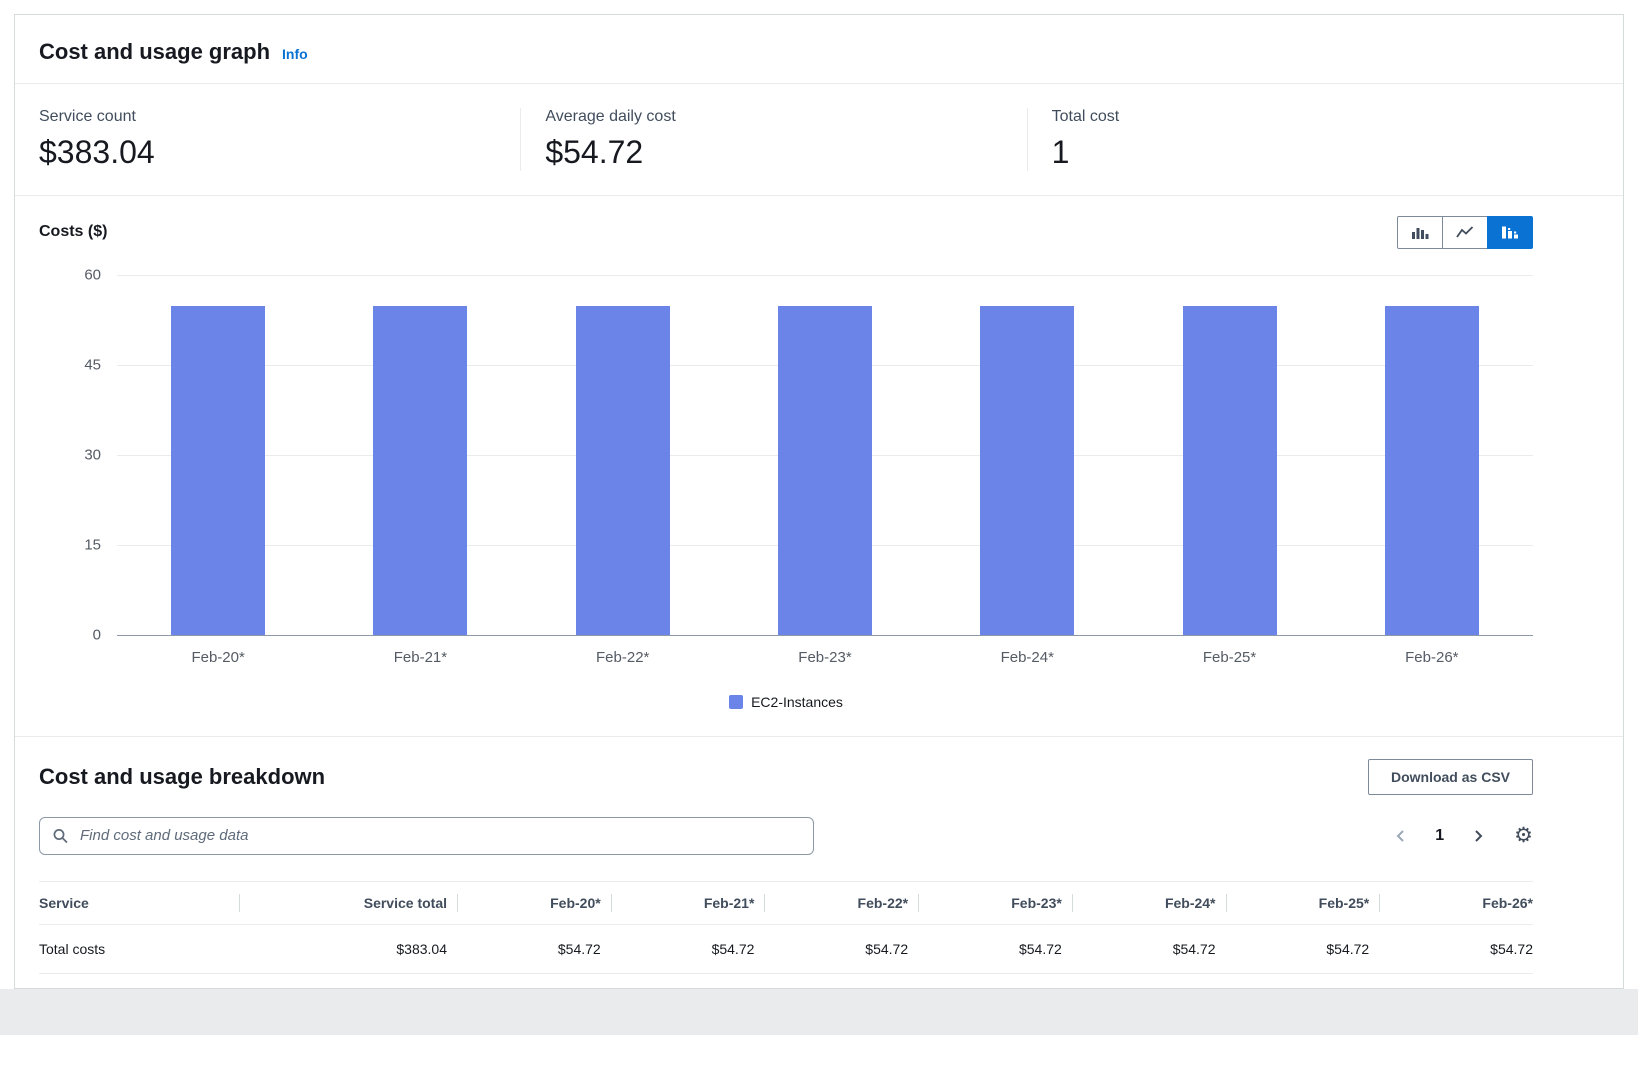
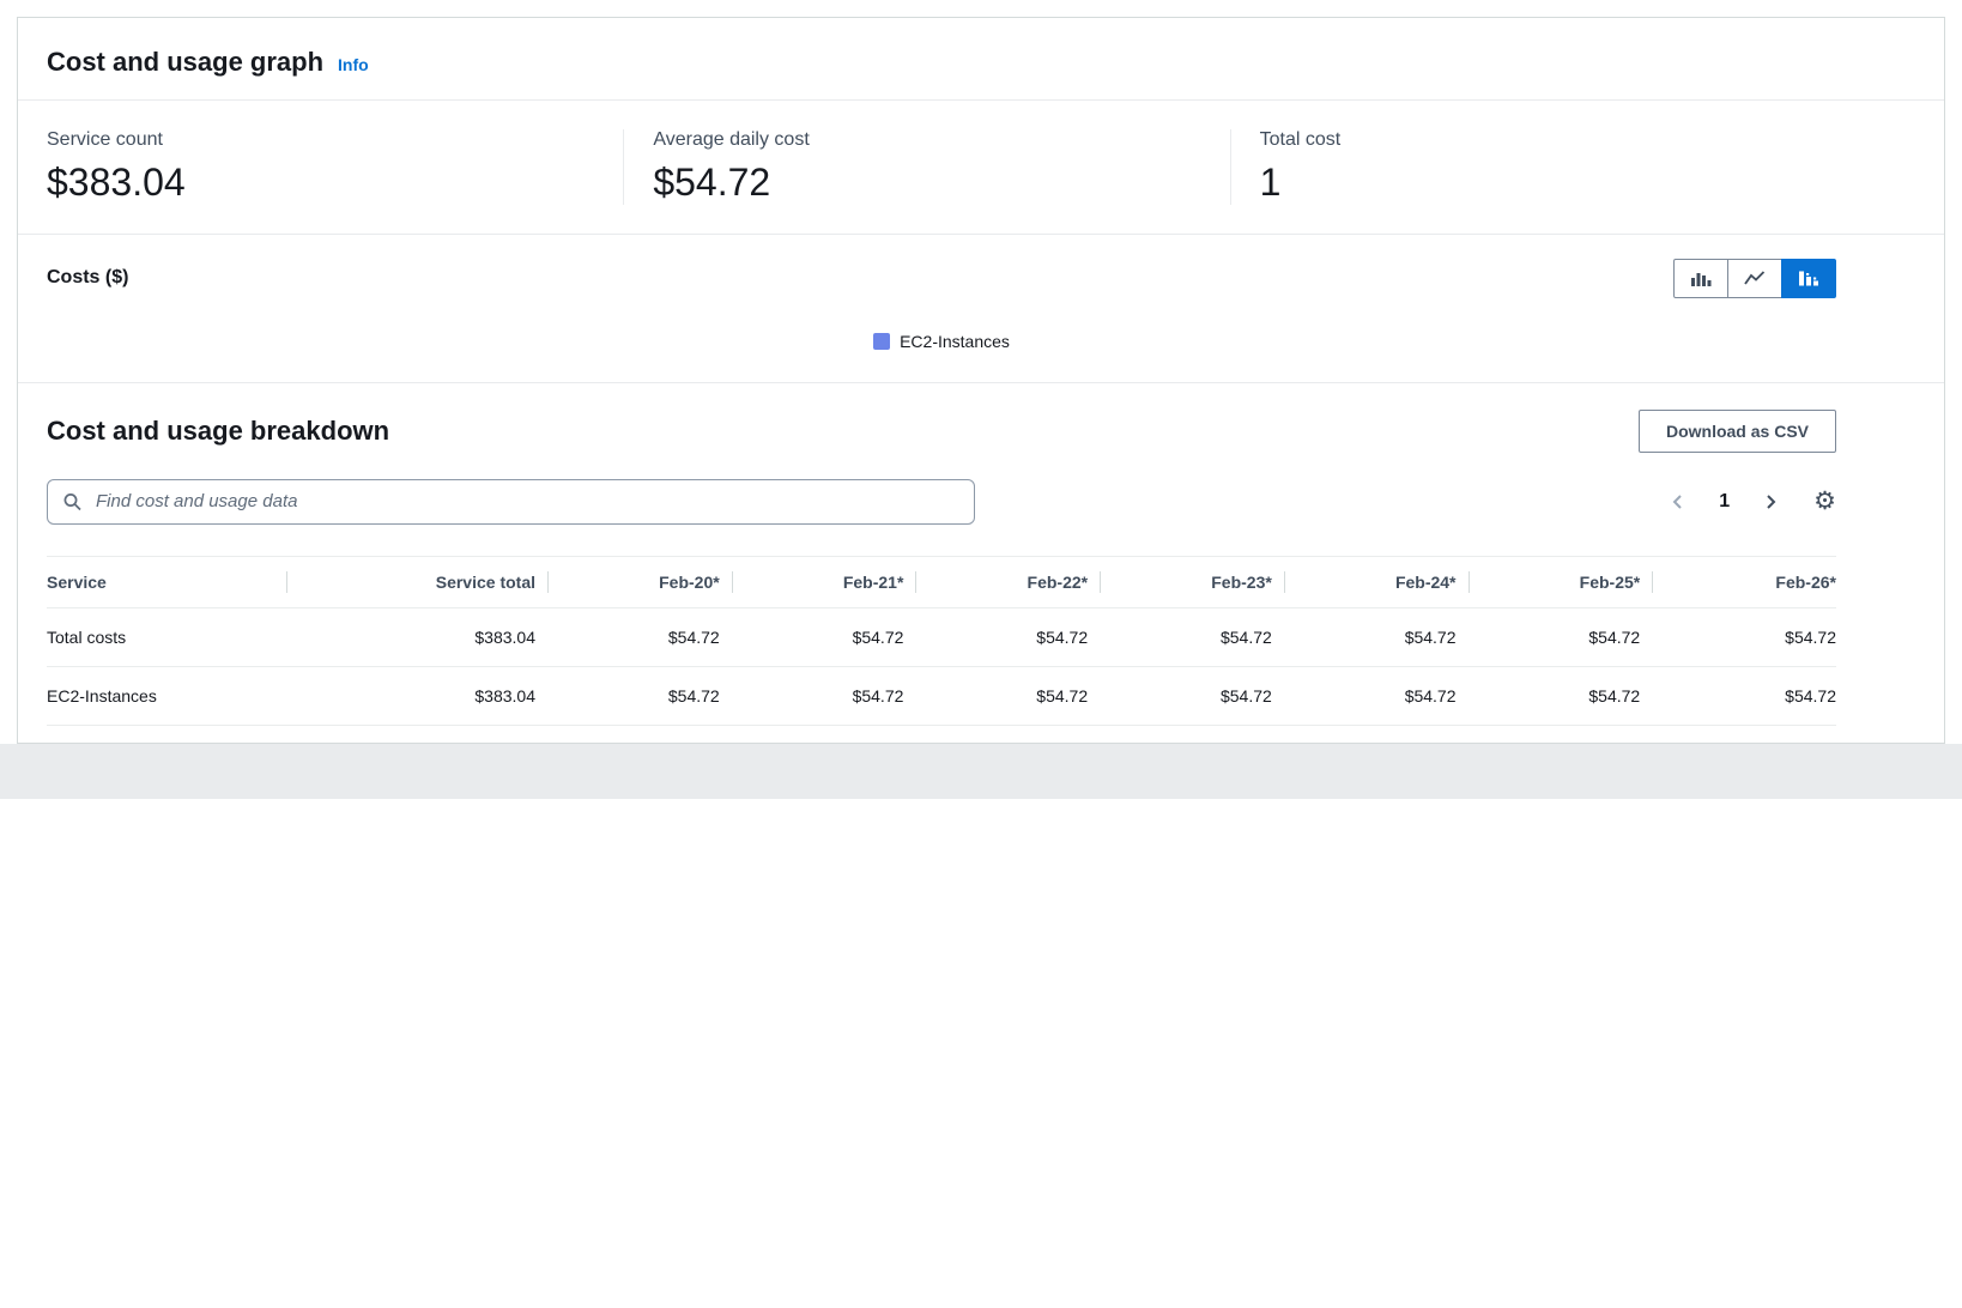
  Cost and usage graph
  Info
  Service count
  $383.04
  Average daily cost
  $54.72
  Total cost
  1
  Costs ($)
- 0
- 15
- 30
- 45
- 60
- Feb-20*
- Feb-21*
- Feb-22*
- Feb-23*
- Feb-24*
- Feb-25*
- Feb-26*
  EC2-Instances
  Cost and usage breakdown
  Download as CSV
  Find cost and usage data
  1
  ⚙
  Service	Service total	Feb-20*	Feb-21*	Feb-22*	Feb-23*	Feb-24*	Feb-25*	Feb-26*
  Total costs	$383.04	$54.72	$54.72	$54.72	$54.72	$54.72	$54.72	$54.72
+ EC2-Instances	$383.04	$54.72	$54.72	$54.72	$54.72	$54.72	$54.72	$54.72
